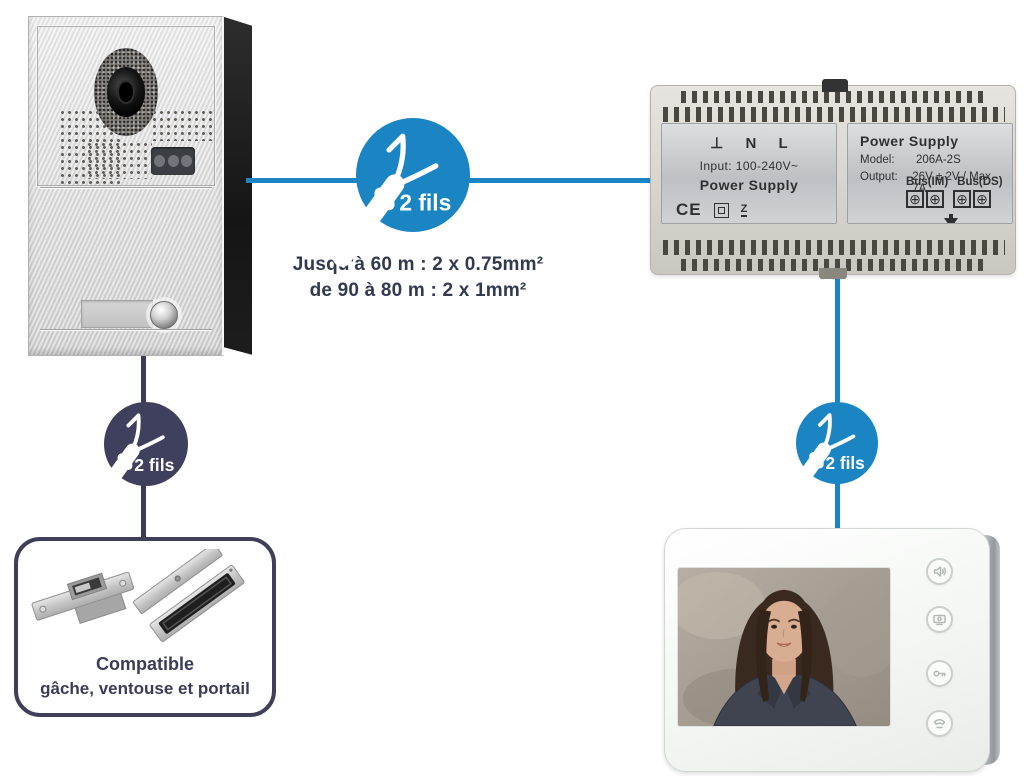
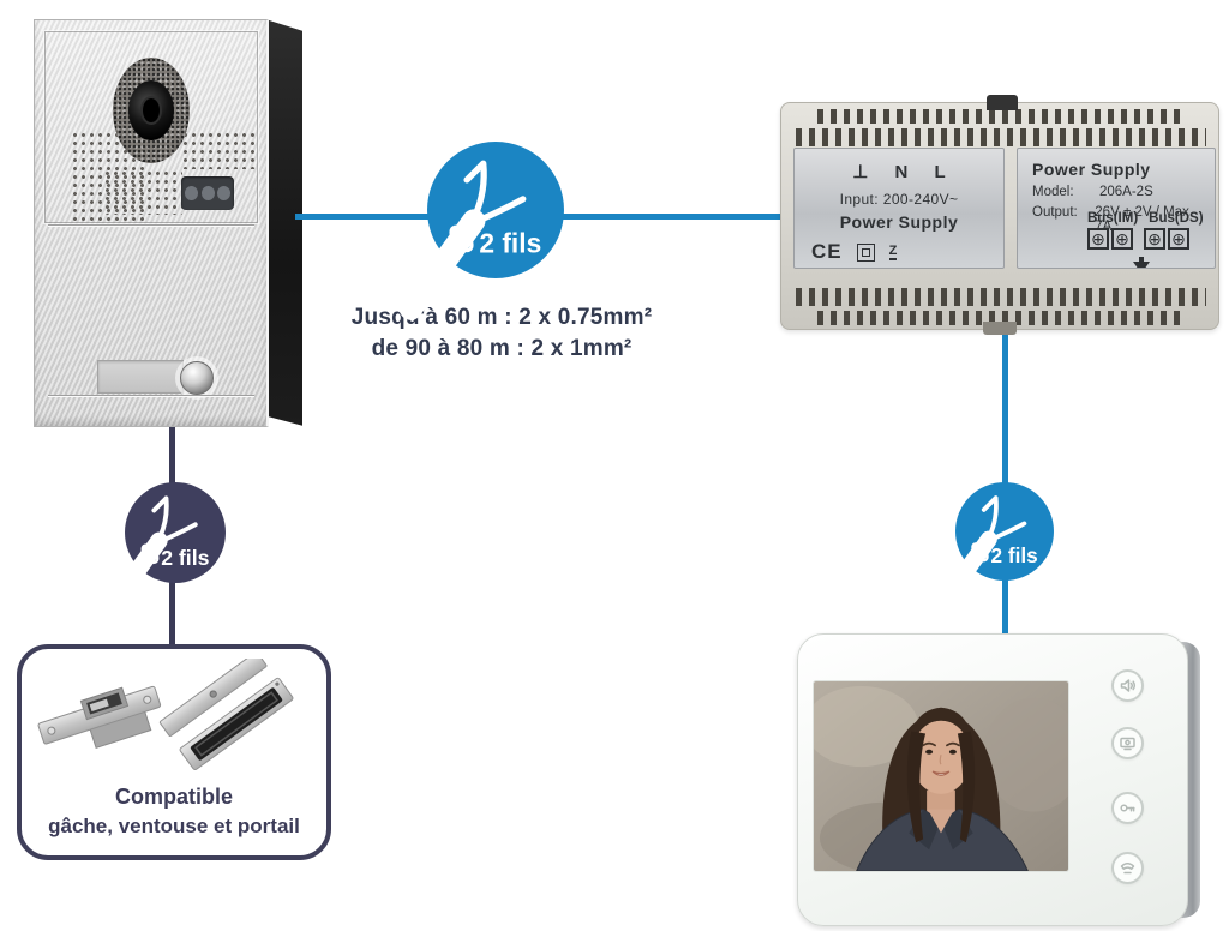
  2 fils
  Jusq'à 60 m : 2 x 0.75mm²
  de 90 à 80 m : 2 x 1mm²
  ⊥ N L
- Input: 100-240V~
+ Input: 200-240V~
  Power Supply
  CE
  Z
  Power Supply
  Model:
  206A-2S
  Output:
  26V ± 2V / Max 7A
  Bus(IM)
  Bus(DS)
  ⊕
  ⊕
  ⊕
  ⊕
  2 fils
  2 fils
  Compatible
  gâche, ventouse et portail
